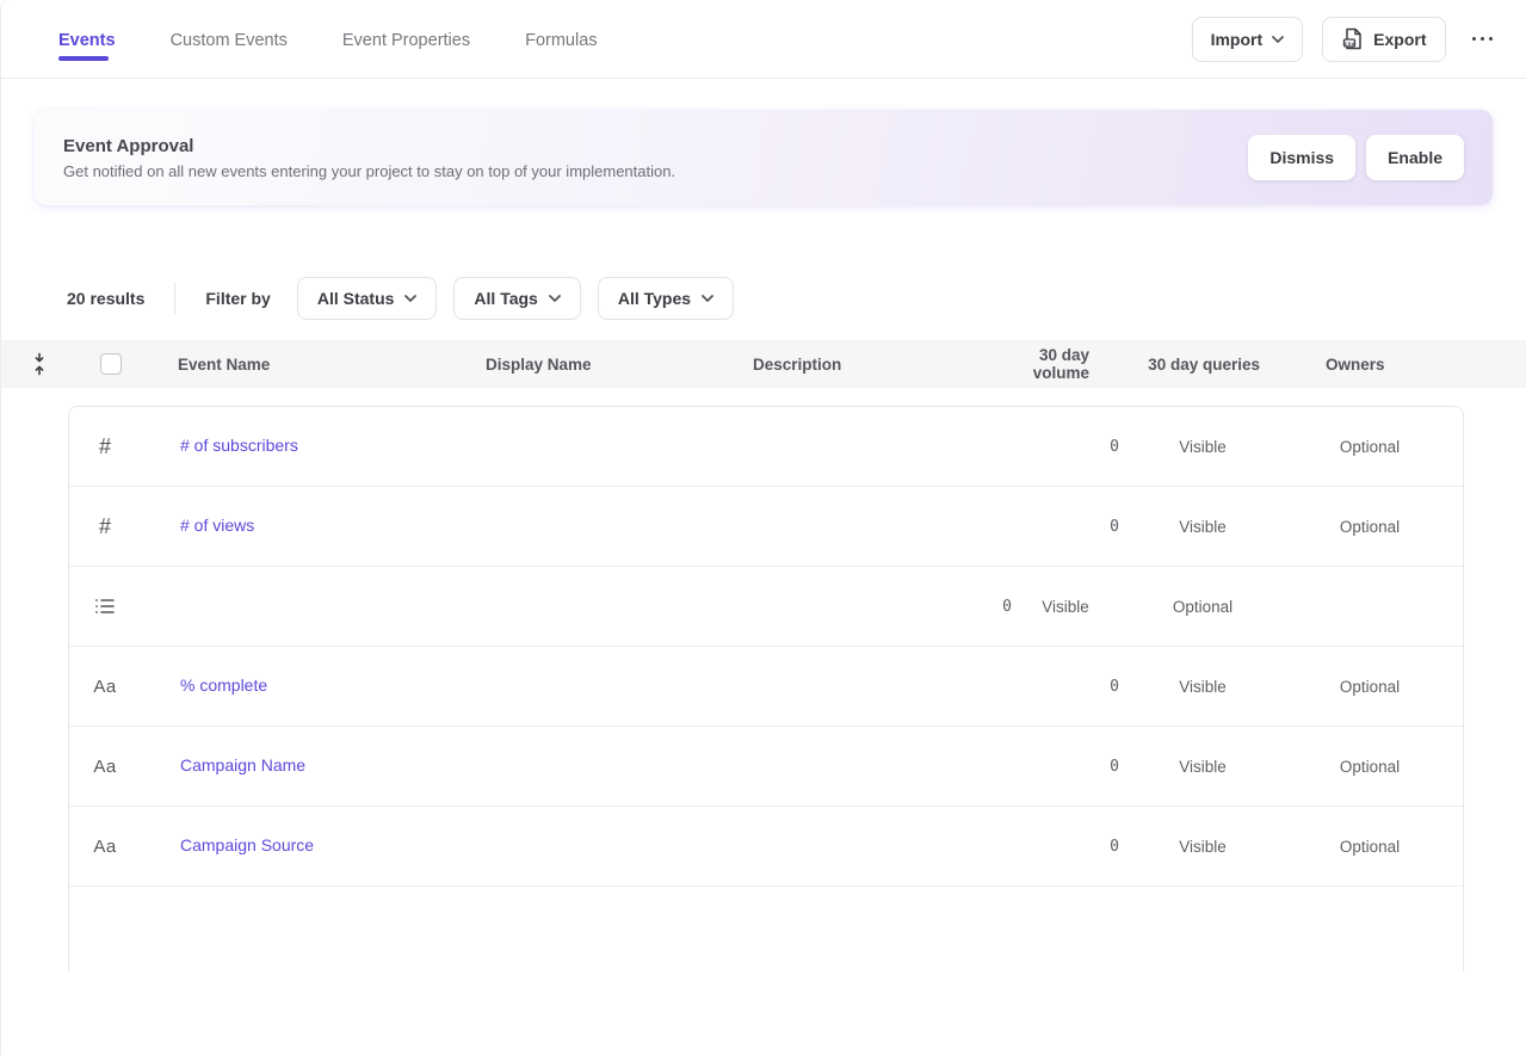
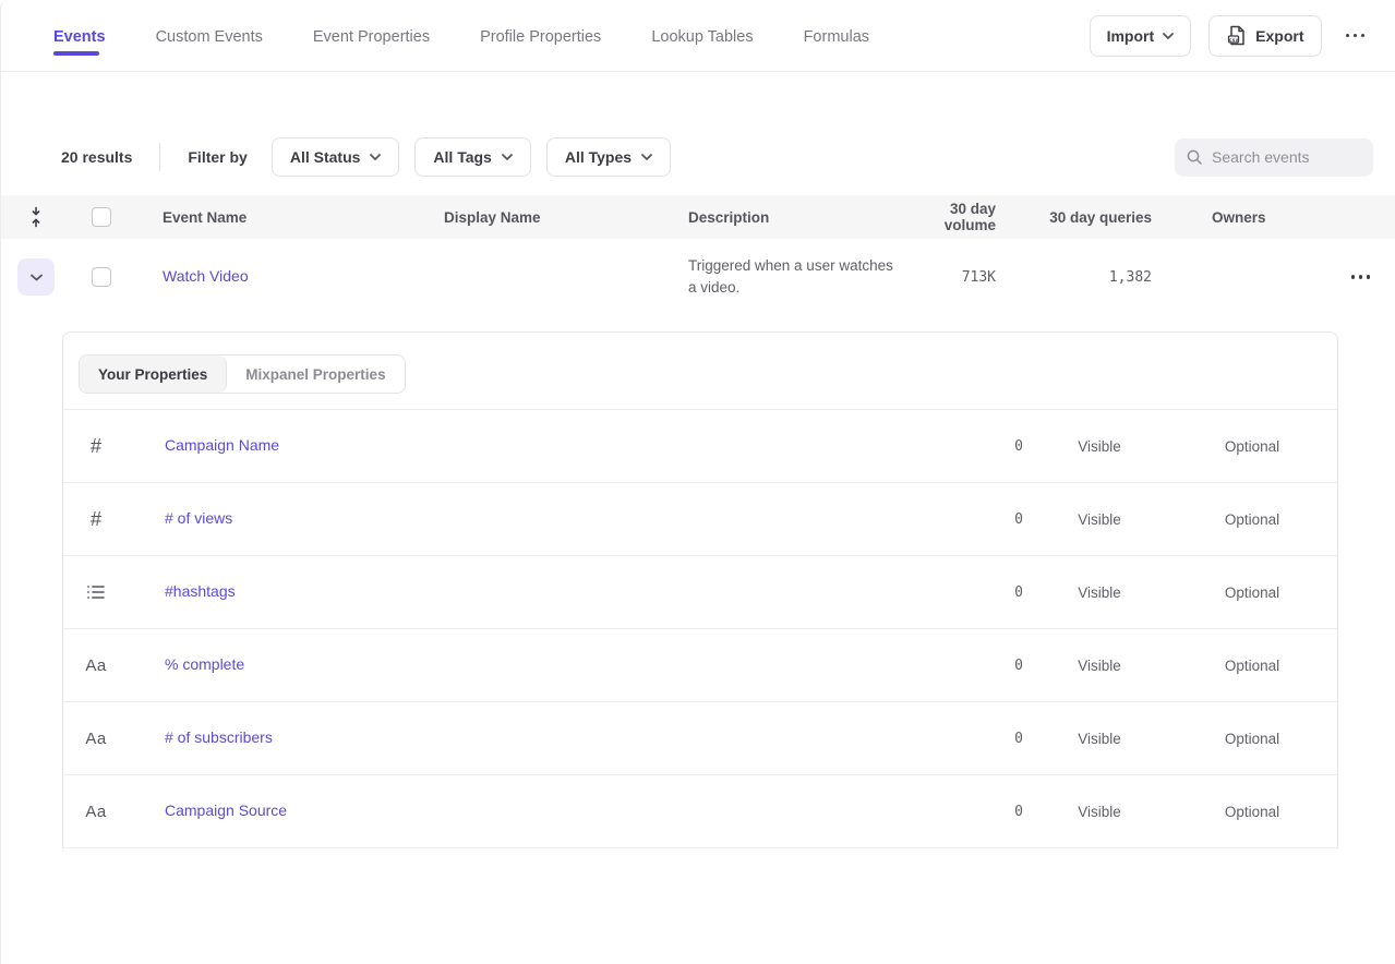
  Events
  Custom Events
  Event Properties
+ Profile Properties
+ Lookup Tables
  Formulas
  Import
  Export
- Event Approval
- Get notified on all new events entering your project to stay on top of your implementation.
- Dismiss
- Enable
  20 results
  Filter by
  All Status
  All Tags
  All Types
+ Search events
  Event Name
  Display Name
  Description
  30 day volume
  30 day queries
  Owners
+ Watch Video
+ Triggered when a user watches a video.
+ 713K
+ 1,382
+ Your Properties
+ Mixpanel Properties
  #
- # of subscribers
+ Campaign Name
  0
  Visible
  Optional
  #
  # of views
  0
  Visible
  Optional
+ #hashtags
  0
  Visible
  Optional
  Aa
  % complete
  0
  Visible
  Optional
  Aa
- Campaign Name
+ # of subscribers
  0
  Visible
  Optional
  Aa
  Campaign Source
  0
  Visible
  Optional
